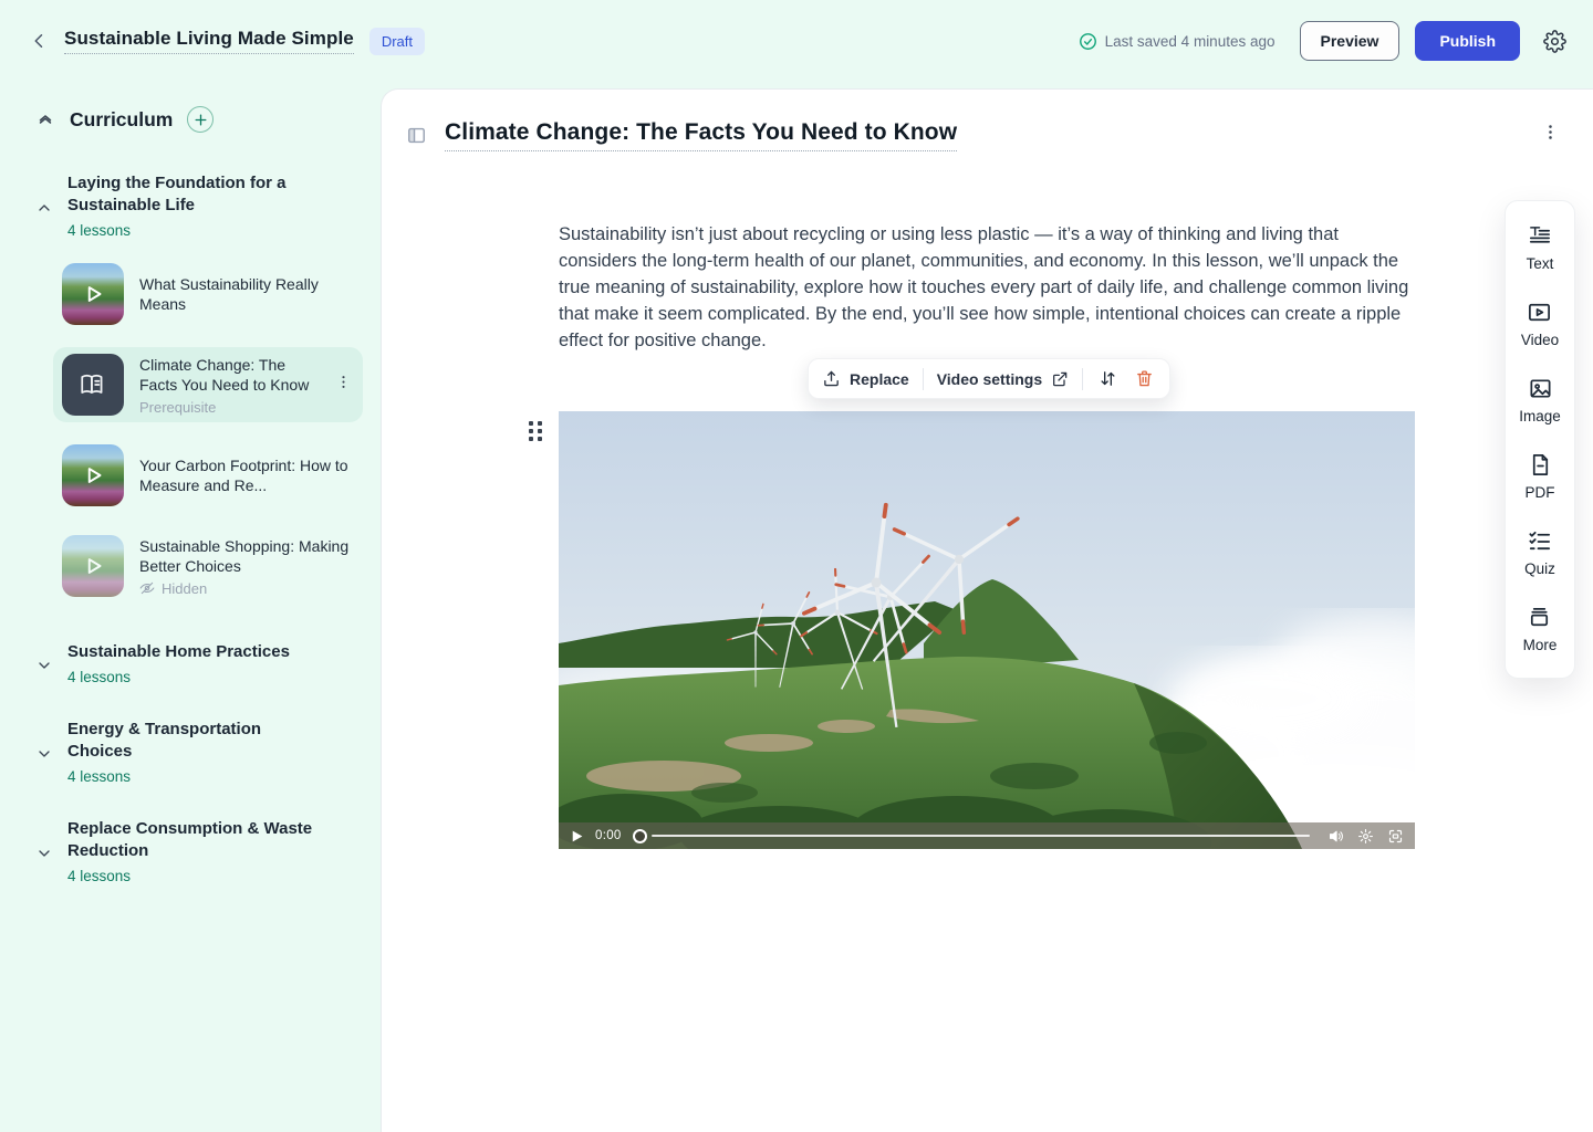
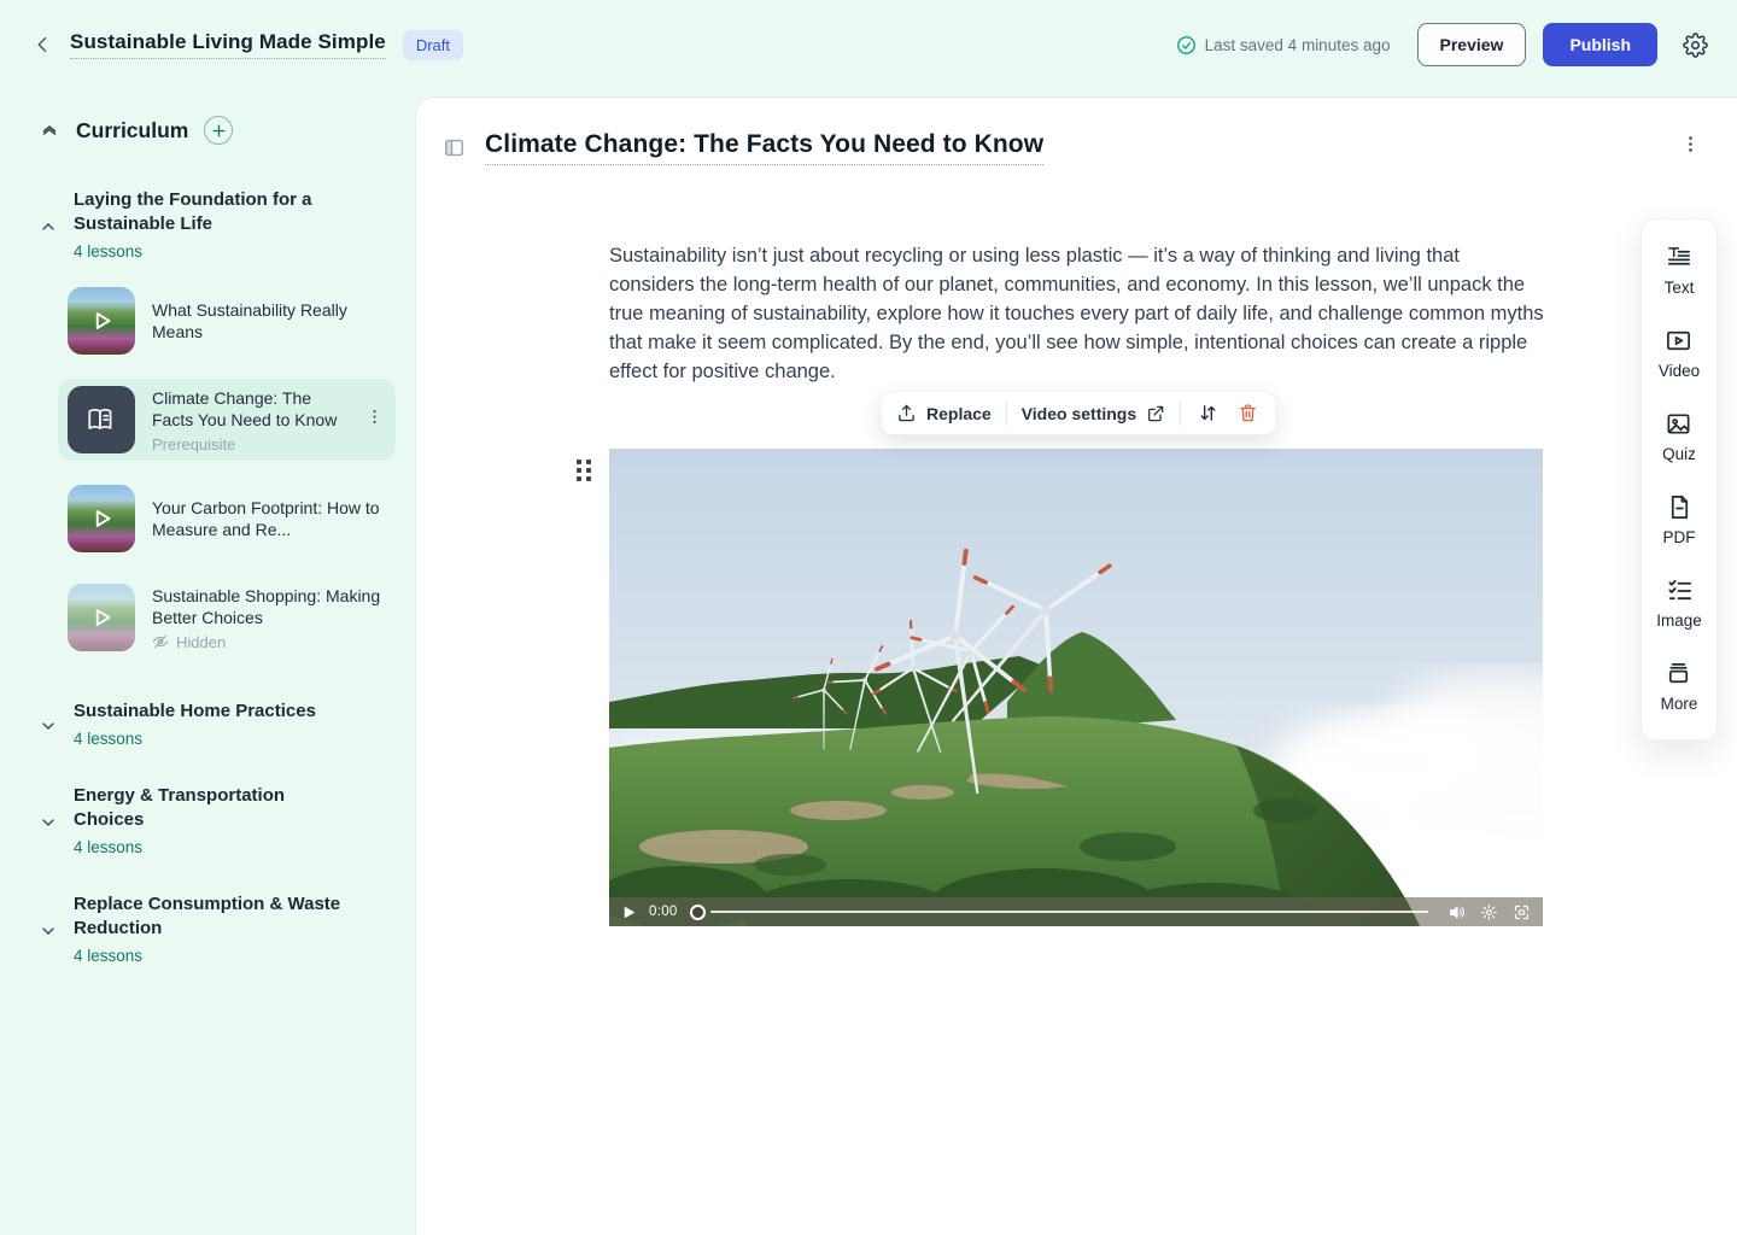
  Sustainable Living Made Simple
  Draft
  Last saved 4 minutes ago
  Preview
  Publish
  Curriculum
  Laying the Foundation for a Sustainable Life
  4 lessons
  What Sustainability Really Means
  Climate Change: The Facts You Need to Know
  Prerequisite
  Your Carbon Footprint: How to Measure and Re...
  Sustainable Shopping: Making Better Choices
  Hidden
  Sustainable Home Practices
  4 lessons
  Energy & Transportation Choices
  4 lessons
  Replace Consumption & Waste Reduction
  4 lessons
  Climate Change: The Facts You Need to Know
- Sustainability isn’t just about recycling or using less plastic — it’s a way of thinking and living that considers the long-term health of our planet, communities, and economy. In this lesson, we’ll unpack the true meaning of sustainability, explore how it touches every part of daily life, and challenge common living that make it seem complicated. By the end, you’ll see how simple, intentional choices can create a ripple effect for positive change.
+ Sustainability isn’t just about recycling or using less plastic — it’s a way of thinking and living that considers the long-term health of our planet, communities, and economy. In this lesson, we’ll unpack the true meaning of sustainability, explore how it touches every part of daily life, and challenge common myths that make it seem complicated. By the end, you’ll see how simple, intentional choices can create a ripple effect for positive change.
  Replace
  Video settings
  0:00
  Text
  Video
- Image
+ Quiz
  PDF
- Quiz
+ Image
  More
